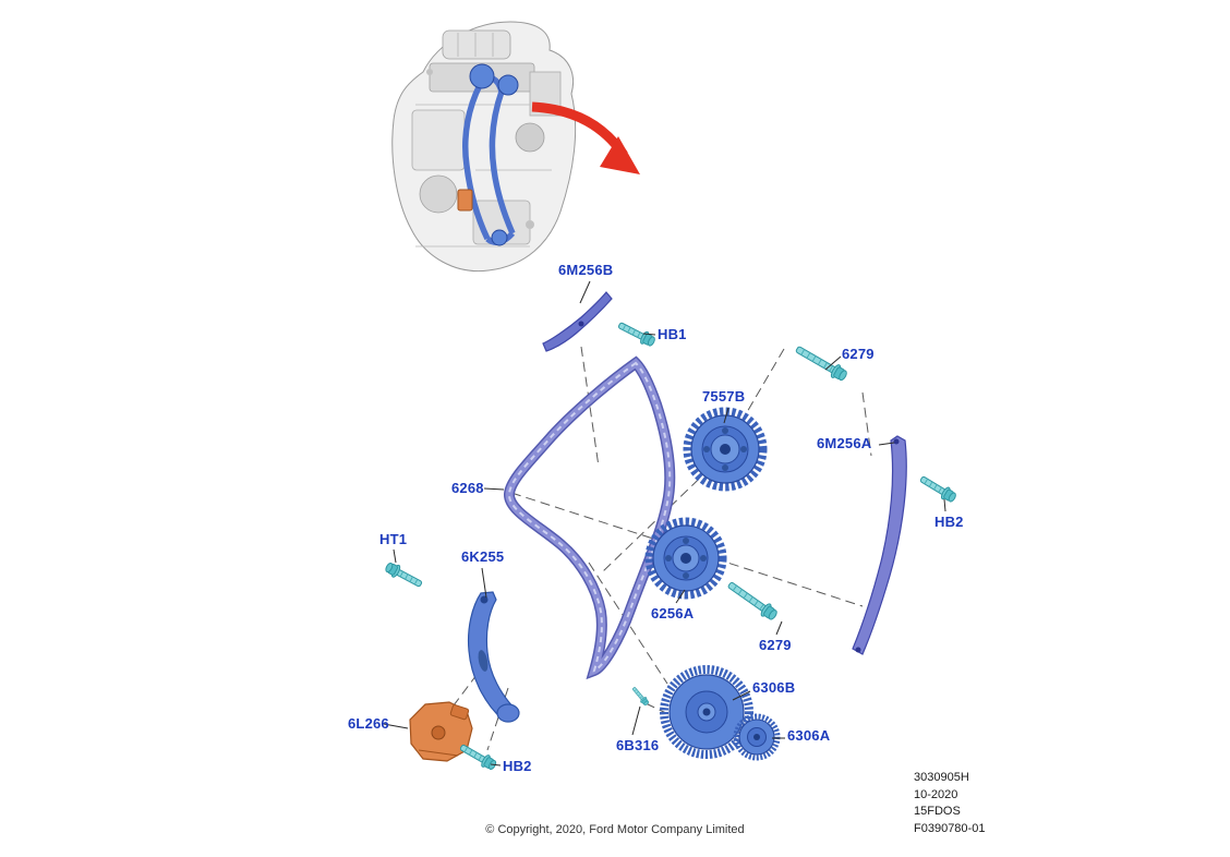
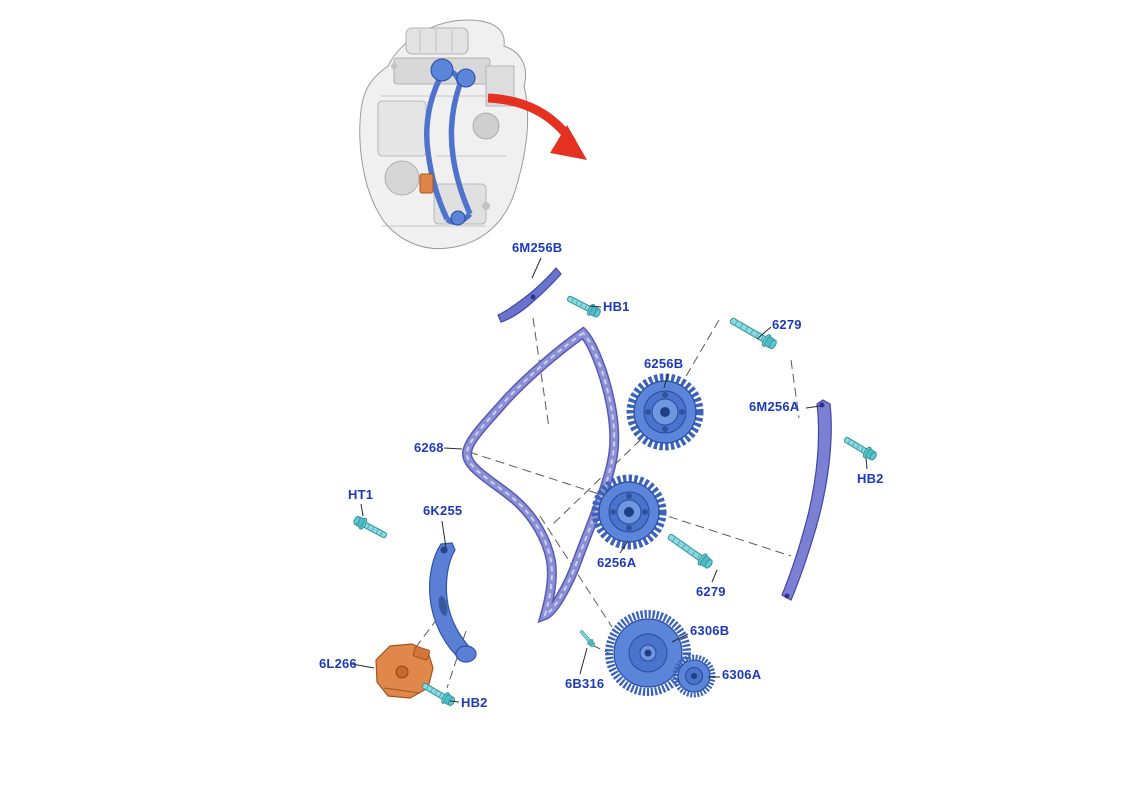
  6M256B
  HB1
  6279
- 7557B
+ 6256B
  6M256A
  HB2
  6268
  HT1
  6K255
  6256A
  6279
  6L266
  HB2
  6B316
  6306B
  6306A
- 3030905H
- 10-2020
- 15FDOS
- F0390780-01
- © Copyright, 2020, Ford Motor Company Limited
